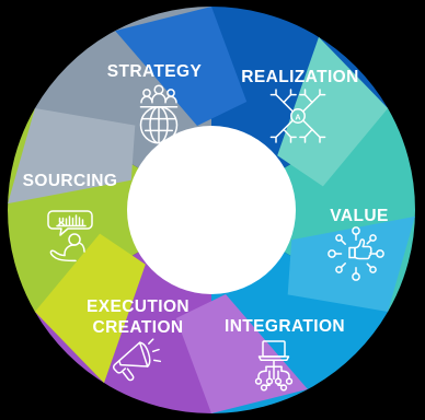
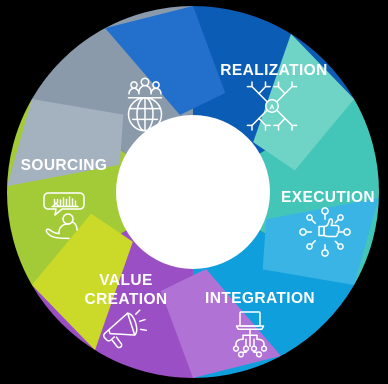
- STRATEGY
  REALIZATION
- VALUE
+ EXECUTION
  INTEGRATION
- EXECUTION CREATION
+ VALUE CREATION
  SOURCING
  A
